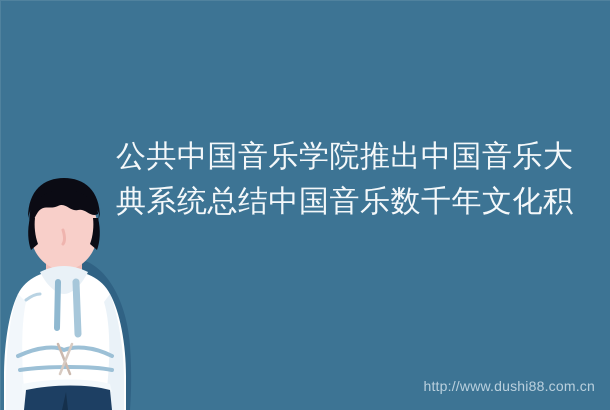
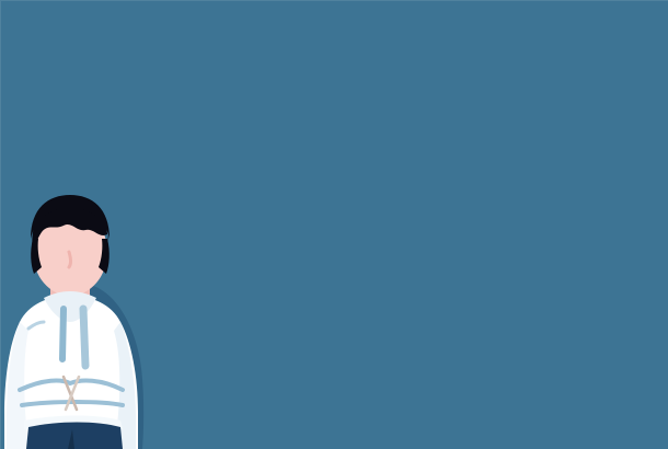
- 公共中国音乐学院推出中国音乐大典系统总结中国音乐数千年文化积
- http://www.dushi88.com.cn
